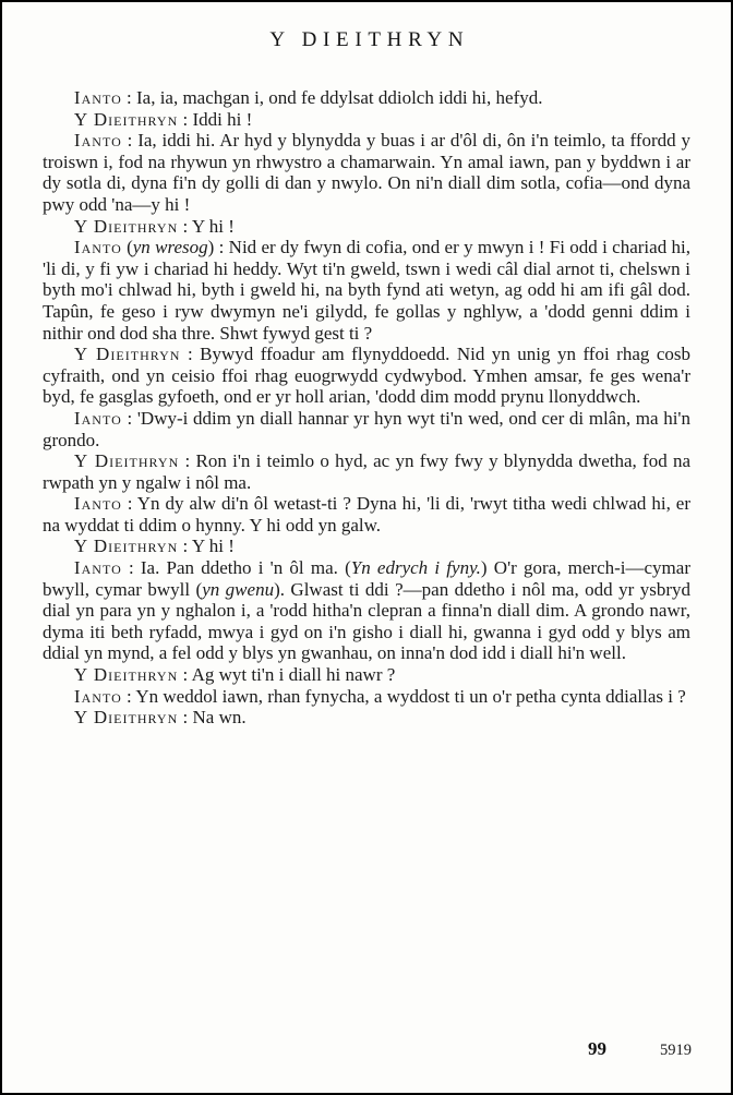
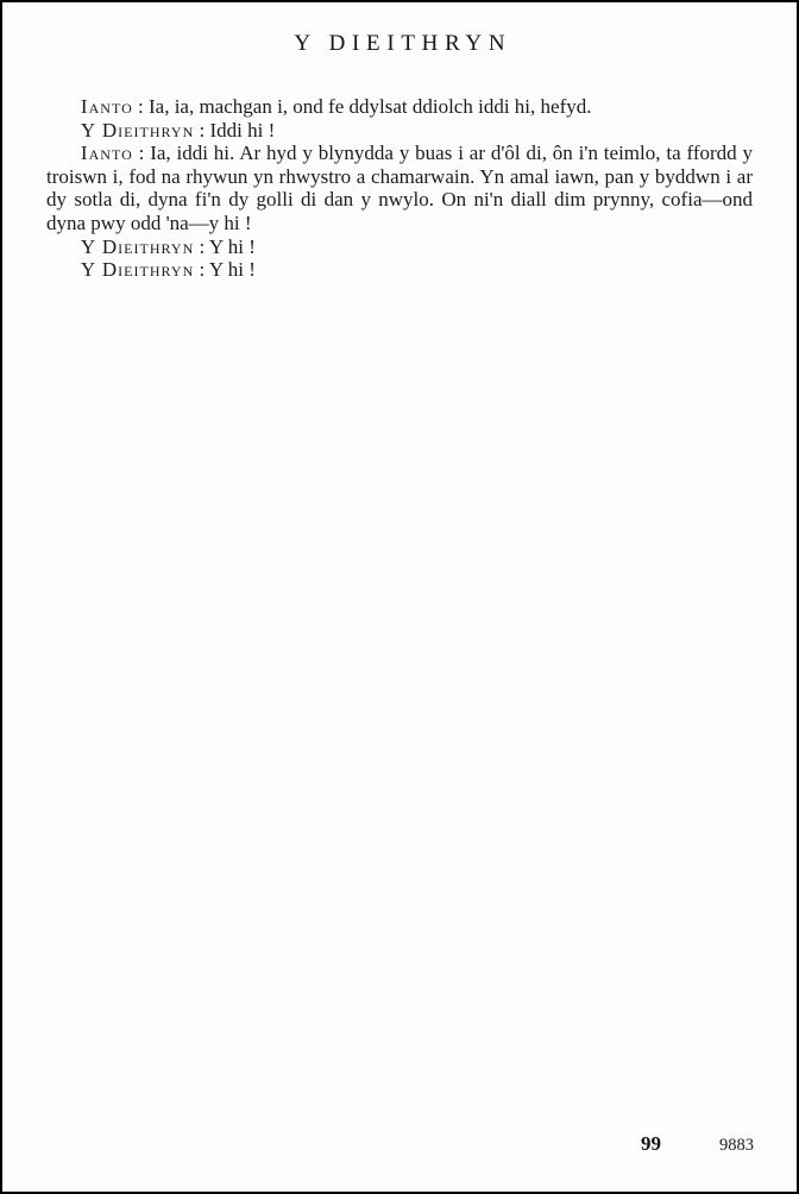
  Y DIEITHRYN
  Ianto : Ia, ia, machgan i, ond fe ddylsat ddiolch iddi hi, hefyd.
  Y Dieithryn : Iddi hi !
- Ianto : Ia, iddi hi. Ar hyd y blynydda y buas i ar d'ôl di, ôn i'n teimlo, ta ffordd y troiswn i, fod na rhywun yn rhwystro a chamarwain. Yn amal iawn, pan y byddwn i ar dy sotla di, dyna fi'n dy golli di dan y nwylo. On ni'n diall dim sotla, cofia—ond dyna pwy odd 'na—y hi !
+ Ianto : Ia, iddi hi. Ar hyd y blynydda y buas i ar d'ôl di, ôn i'n teimlo, ta ffordd y troiswn i, fod na rhywun yn rhwystro a chamarwain. Yn amal iawn, pan y byddwn i ar dy sotla di, dyna fi'n dy golli di dan y nwylo. On ni'n diall dim prynny, cofia—ond dyna pwy odd 'na—y hi !
  Y Dieithryn : Y hi !
- Ianto (yn wresog) : Nid er dy fwyn di cofia, ond er y mwyn i ! Fi odd i chariad hi, 'li di, y fi yw i chariad hi heddy. Wyt ti'n gweld, tswn i wedi câl dial arnot ti, chelswn i byth mo'i chlwad hi, byth i gweld hi, na byth fynd ati wetyn, ag odd hi am ifi gâl dod. Tapûn, fe geso i ryw dwymyn ne'i gilydd, fe gollas y nghlyw, a 'dodd genni ddim i nithir ond dod sha thre. Shwt fywyd gest ti ?
- Y Dieithryn : Bywyd ffoadur am flynyddoedd. Nid yn unig yn ffoi rhag cosb cyfraith, ond yn ceisio ffoi rhag euogrwydd cydwybod. Ymhen amsar, fe ges wena'r byd, fe gasglas gyfoeth, ond er yr holl arian, 'dodd dim modd prynu llonyddwch.
- Ianto : 'Dwy-i ddim yn diall hannar yr hyn wyt ti'n wed, ond cer di mlân, ma hi'n grondo.
- Y Dieithryn : Ron i'n i teimlo o hyd, ac yn fwy fwy y blynydda dwetha, fod na rwpath yn y ngalw i nôl ma.
- Ianto : Yn dy alw di'n ôl wetast-ti ? Dyna hi, 'li di, 'rwyt titha wedi chlwad hi, er na wyddat ti ddim o hynny. Y hi odd yn galw.
  Y Dieithryn : Y hi !
- Ianto : Ia. Pan ddetho i 'n ôl ma. (Yn edrych i fyny.) O'r gora, merch-i—cymar bwyll, cymar bwyll (yn gwenu). Glwast ti ddi ?—pan ddetho i nôl ma, odd yr ysbryd dial yn para yn y nghalon i, a 'rodd hitha'n clepran a finna'n diall dim. A grondo nawr, dyma iti beth ryfadd, mwya i gyd on i'n gisho i diall hi, gwanna i gyd odd y blys am ddial yn mynd, a fel odd y blys yn gwanhau, on inna'n dod idd i diall hi'n well.
- Y Dieithryn : Ag wyt ti'n i diall hi nawr ?
- Ianto : Yn weddol iawn, rhan fynycha, a wyddost ti un o'r petha cynta ddiallas i ?
- Y Dieithryn : Na wn.
  99
- 5919
+ 9883
